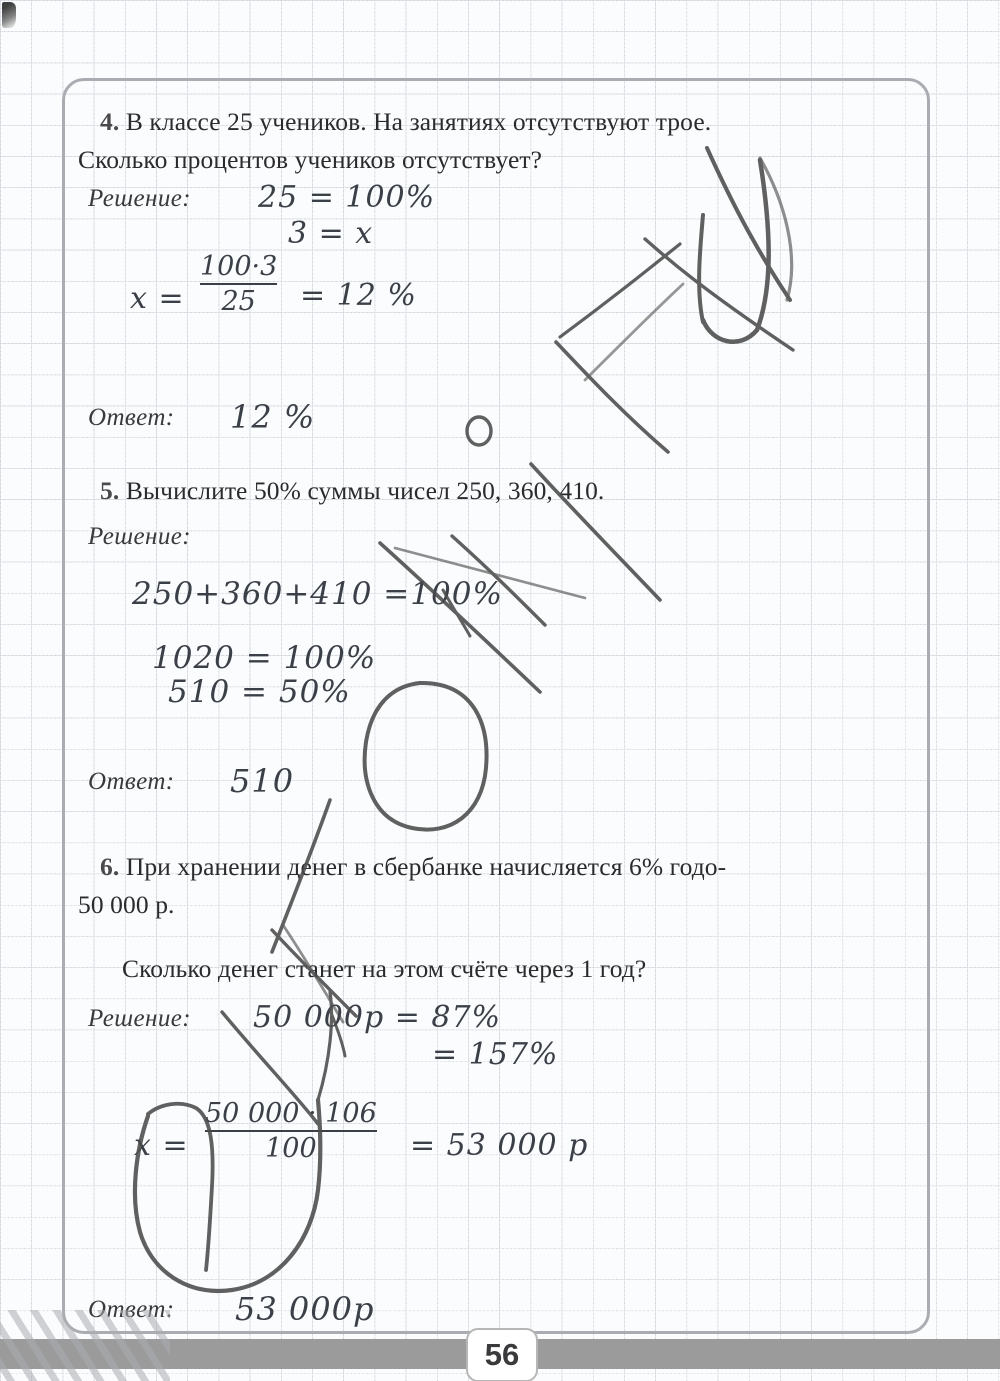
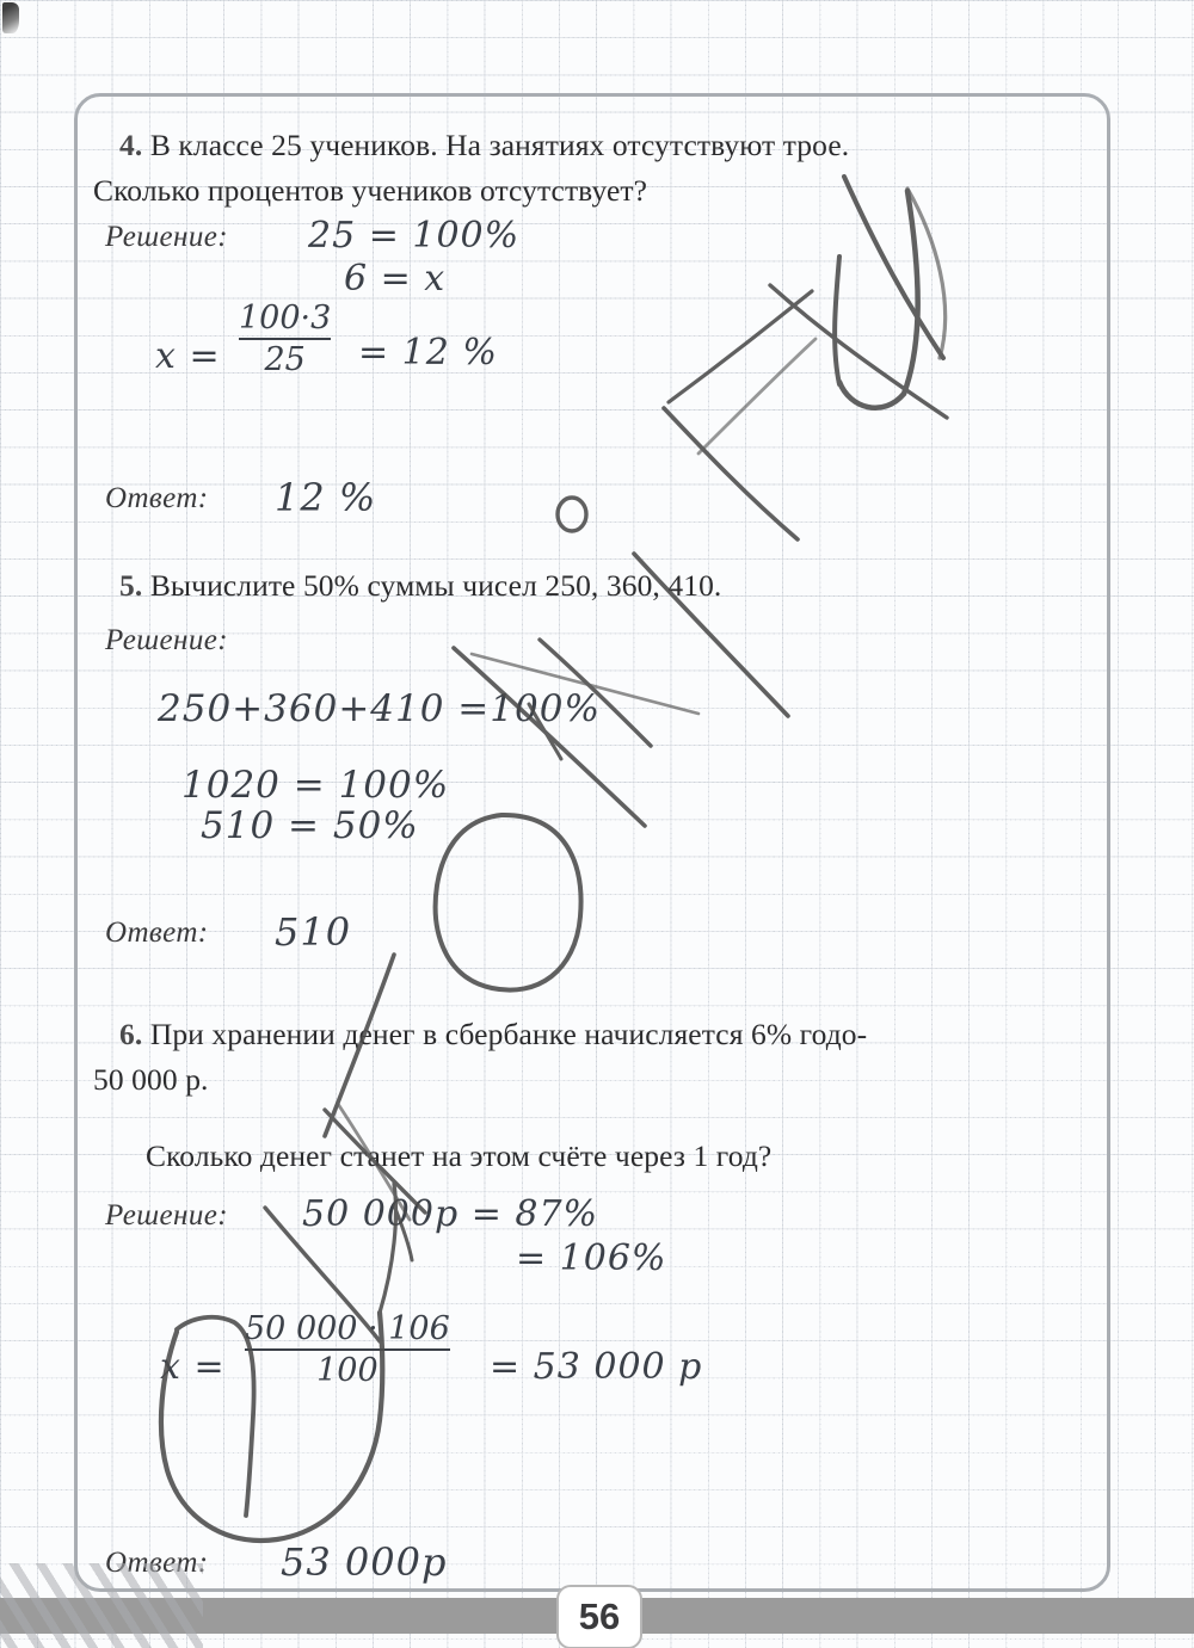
  4. В классе 25 учеников. На занятиях отсутствуют трое.
  Сколько процентов учеников отсутствует?
  Решение:
  25 = 100%
- 3 = x
+ 6 = x
  x =
  100·3
  25
  = 12 %
  Ответ:
  12 %
  5. Вычислите 50% суммы чисел 250, 360, 410.
  Решение:
  250+360+410 =100%
  1020 = 100%
  510 = 50%
  Ответ:
  510
  6. При хранении денег в сбербанке начисляется 6% годо-
  50 000 р.
  Сколько денег станет на этом счёте через 1 год?
  Решение:
  50 000р = 87%
- = 157%
+ = 106%
  x =
  50 000 · 106
  100
  = 53 000 р
  53 000р
  56
